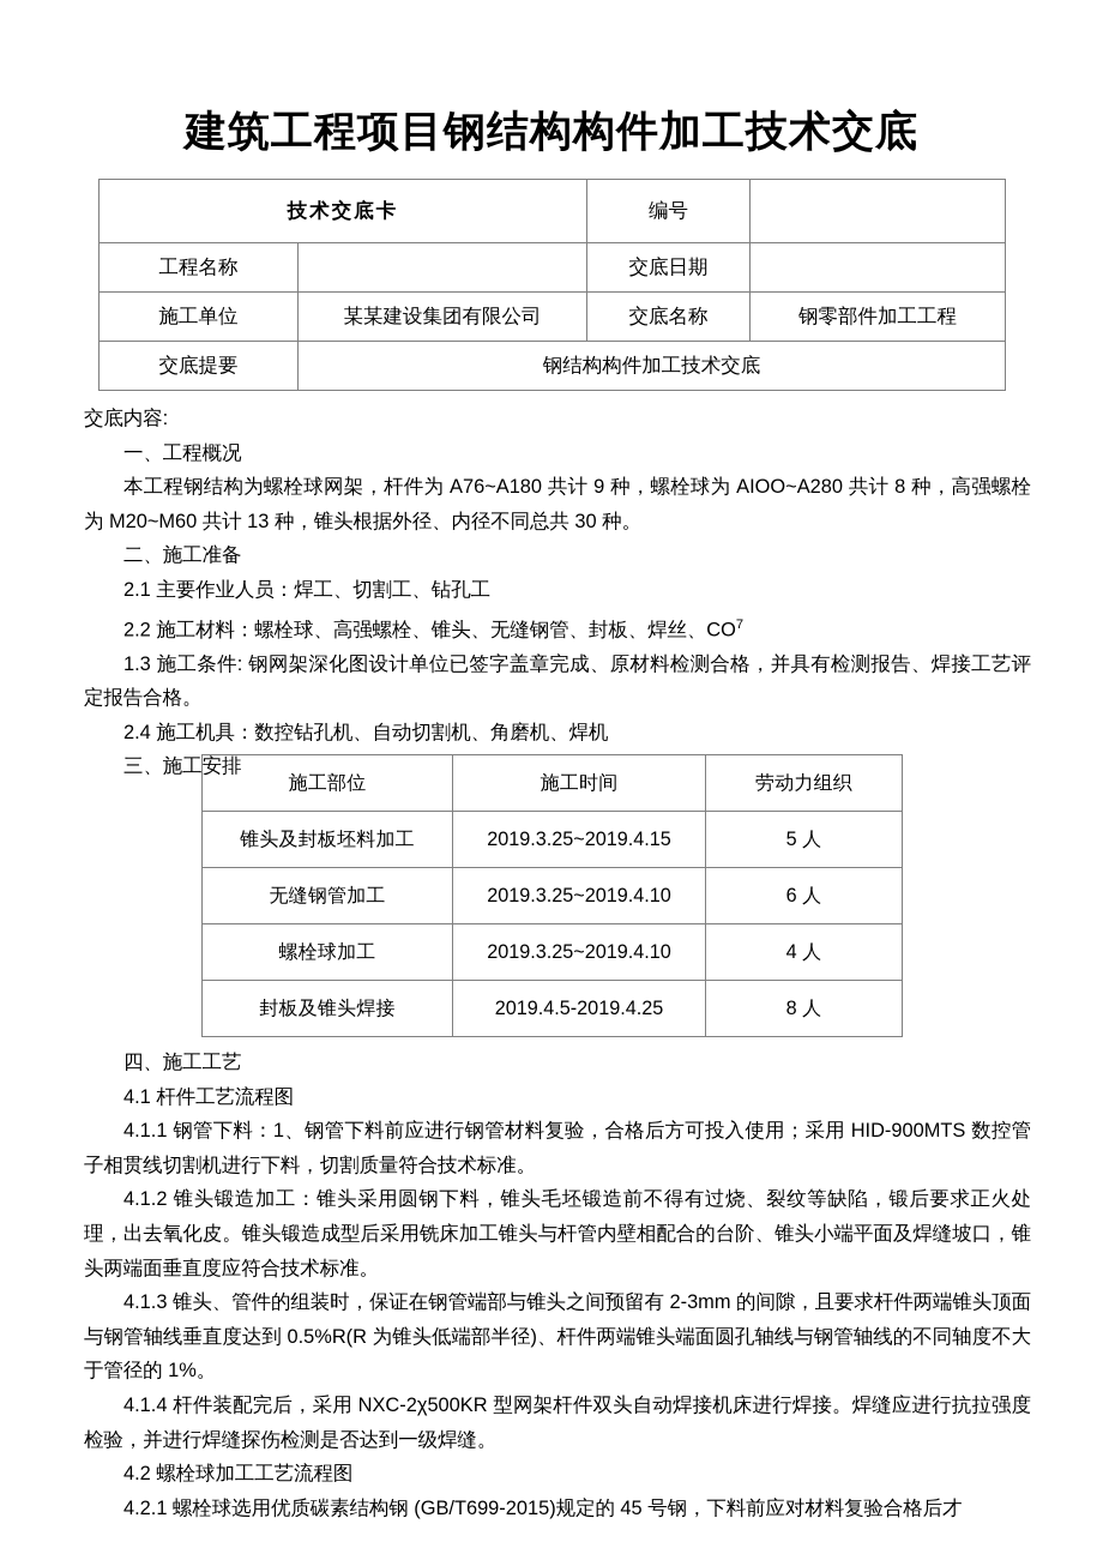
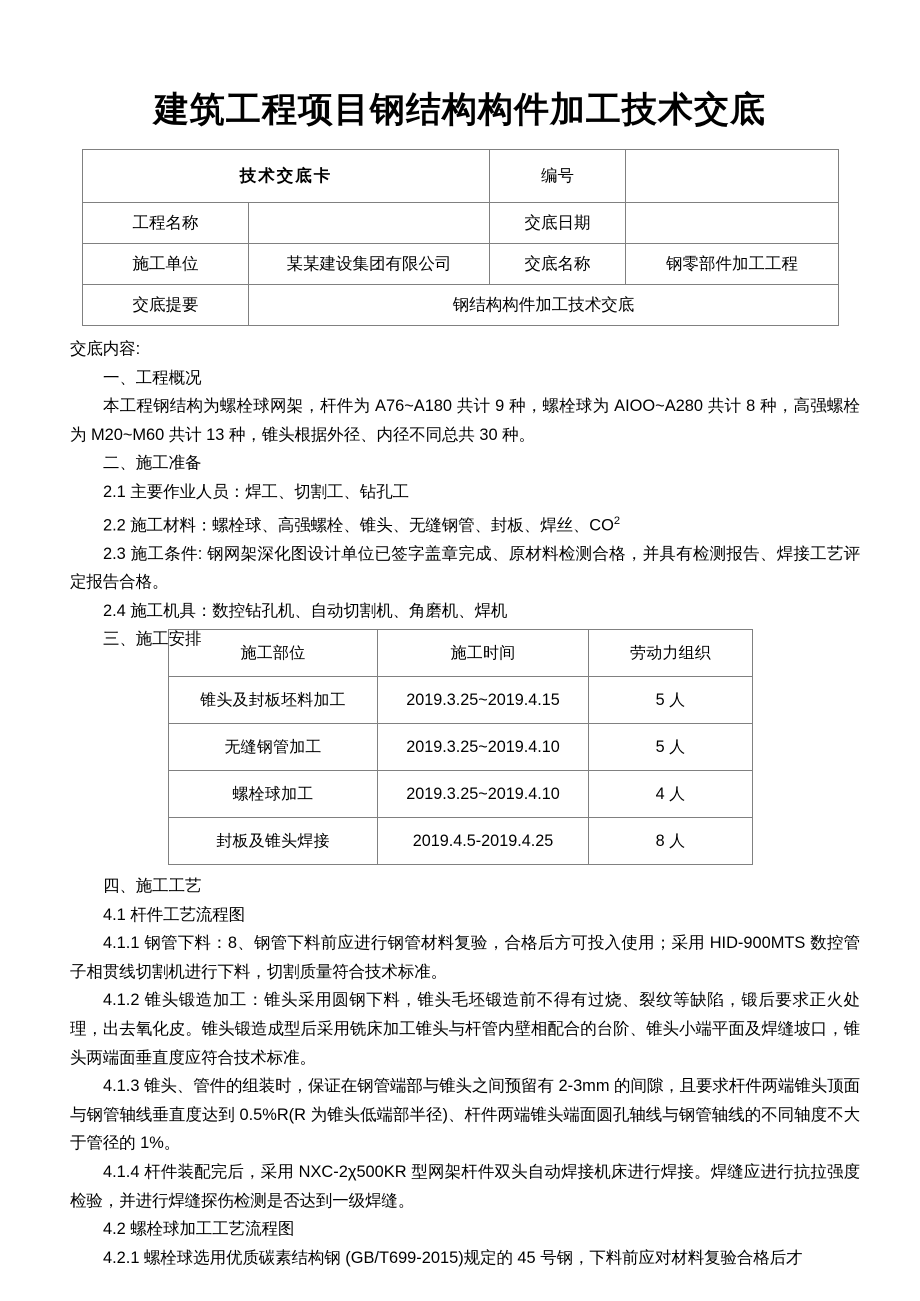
  建筑工程项目钢结构构件加工技术交底
  技术交底卡	编号
  工程名称		交底日期
  施工单位	某某建设集团有限公司	交底名称	钢零部件加工工程
  交底提要	钢结构构件加工技术交底
  交底内容:
  一、工程概况
  本工程钢结构为螺栓球网架，杆件为 A76~A180 共计 9 种，螺栓球为 AIOO~A280 共计 8 种，高强螺栓为 M20~M60 共计 13 种，锥头根据外径、内径不同总共 30 种。
  二、施工准备
  2.1 主要作业人员：焊工、切割工、钻孔工
- 2.2 施工材料：螺栓球、高强螺栓、锥头、无缝钢管、封板、焊丝、CO7
+ 2.2 施工材料：螺栓球、高强螺栓、锥头、无缝钢管、封板、焊丝、CO2
- 1.3 施工条件: 钢网架深化图设计单位已签字盖章完成、原材料检测合格，并具有检测报告、焊接工艺评定报告合格。
+ 2.3 施工条件: 钢网架深化图设计单位已签字盖章完成、原材料检测合格，并具有检测报告、焊接工艺评定报告合格。
  2.4 施工机具：数控钻孔机、自动切割机、角磨机、焊机
  三、施工安排
  施工部位	施工时间	劳动力组织
  锥头及封板坯料加工	2019.3.25~2019.4.15	5 人
- 无缝钢管加工	2019.3.25~2019.4.10	6 人
+ 无缝钢管加工	2019.3.25~2019.4.10	5 人
  螺栓球加工	2019.3.25~2019.4.10	4 人
  封板及锥头焊接	2019.4.5-2019.4.25	8 人
  四、施工工艺
  4.1 杆件工艺流程图
- 4.1.1 钢管下料：1、钢管下料前应进行钢管材料复验，合格后方可投入使用；采用 HID-900MTS 数控管子相贯线切割机进行下料，切割质量符合技术标准。
+ 4.1.1 钢管下料：8、钢管下料前应进行钢管材料复验，合格后方可投入使用；采用 HID-900MTS 数控管子相贯线切割机进行下料，切割质量符合技术标准。
  4.1.2 锥头锻造加工：锥头采用圆钢下料，锥头毛坯锻造前不得有过烧、裂纹等缺陷，锻后要求正火处理，出去氧化皮。锥头锻造成型后采用铣床加工锥头与杆管内壁相配合的台阶、锥头小端平面及焊缝坡口，锥头两端面垂直度应符合技术标准。
  4.1.3 锥头、管件的组装时，保证在钢管端部与锥头之间预留有 2-3mm 的间隙，且要求杆件两端锥头顶面与钢管轴线垂直度达到 0.5%R(R 为锥头低端部半径)、杆件两端锥头端面圆孔轴线与钢管轴线的不同轴度不大于管径的 1%。
  4.1.4 杆件装配完后，采用 NXC-2χ500KR 型网架杆件双头自动焊接机床进行焊接。焊缝应进行抗拉强度检验，并进行焊缝探伤检测是否达到一级焊缝。
  4.2 螺栓球加工工艺流程图
  4.2.1 螺栓球选用优质碳素结构钢 (GB/T699-2015)规定的 45 号钢，下料前应对材料复验合格后才
